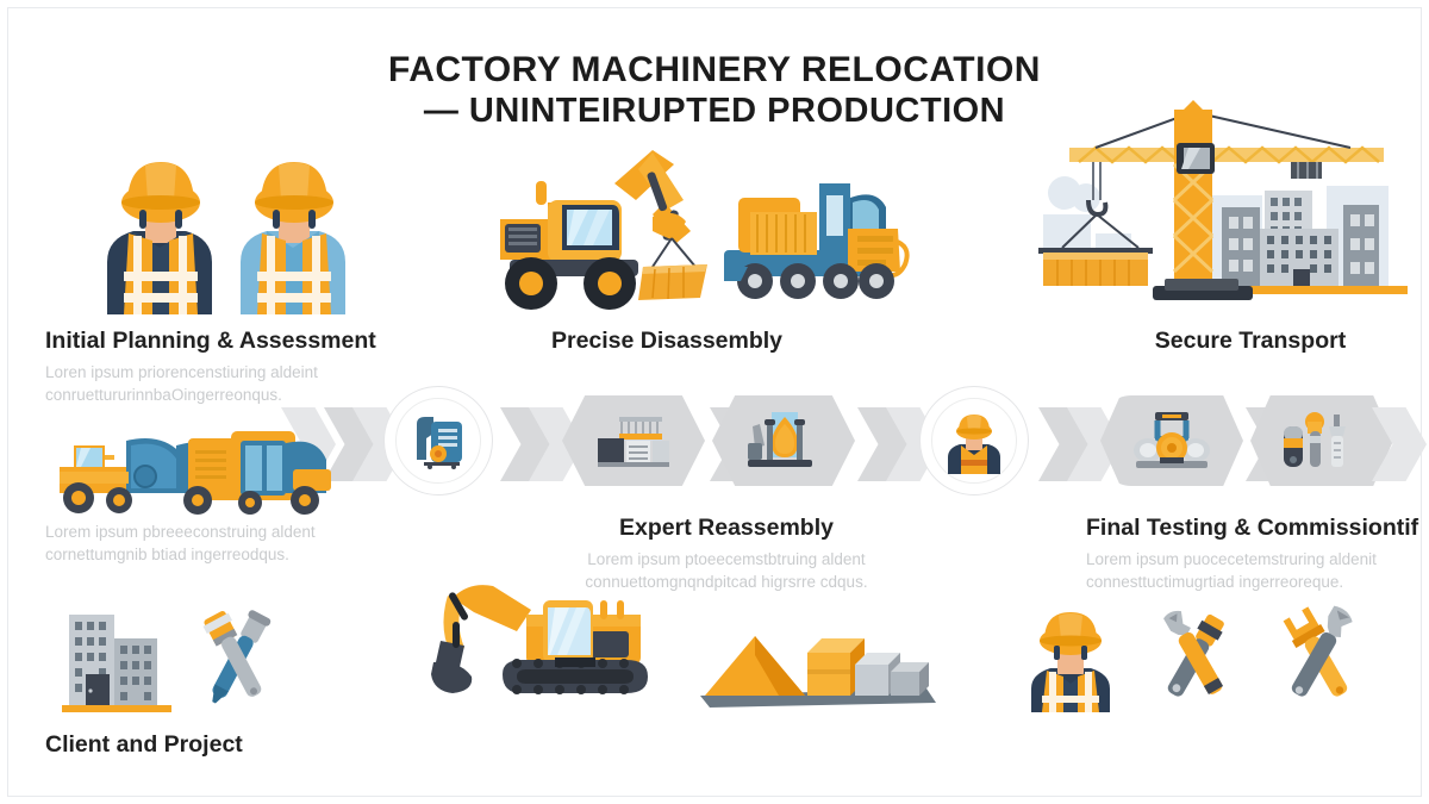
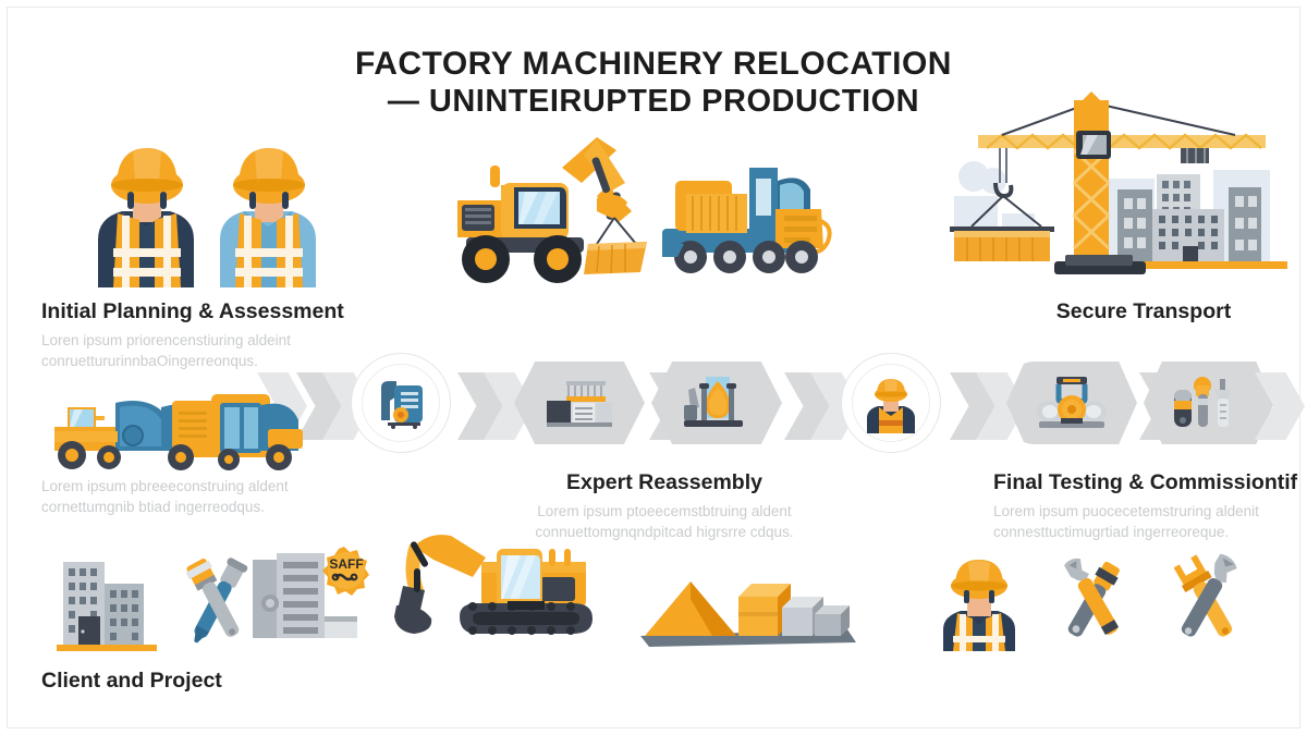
  FACTORY MACHINERY RELOCATION
  — UNINTEIRUPTED PRODUCTION
  Initial Planning & Assessment
  Loren ipsum priorencenstiuring aldeint
  conruettururinnbaOingerreonqus.
- Precise Disassembly
  Secure Transport
  Lorem ipsum pbreeeconstruing aldent
  cornettumgnib btiad ingerreodqus.
  Expert Reassembly
  Lorem ipsum ptoeecemstbtruing aldent
  connuettomgnqndpitcad higrsrre cdqus.
  Final Testing & Commissiontif
  Lorem ipsum puocecetemstruring aldenit
  connesttuctimugrtiad ingerreoreque.
+ SAFF
  Client and Project
